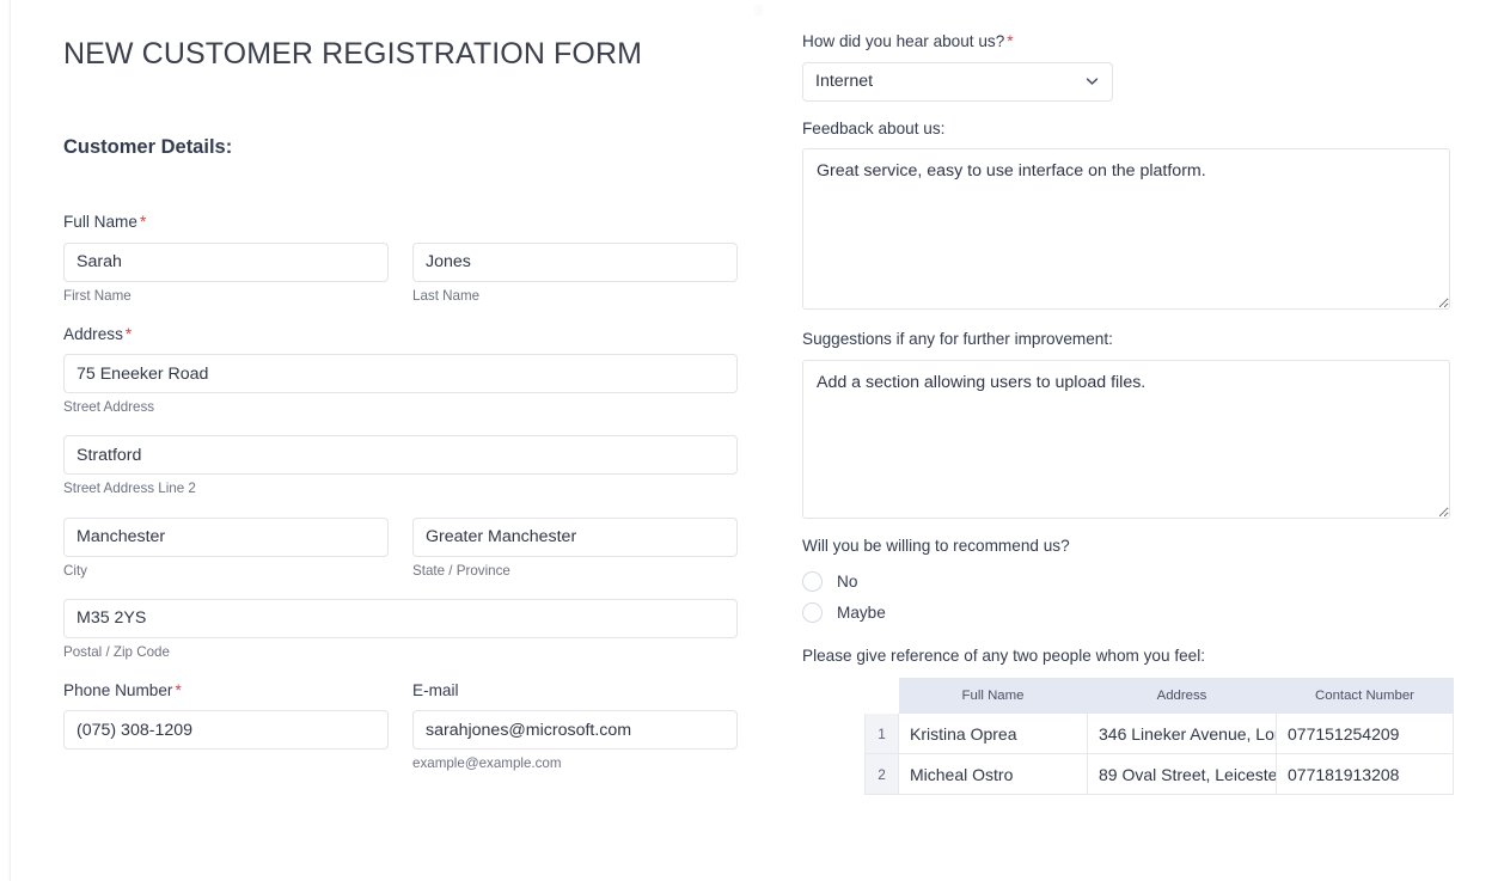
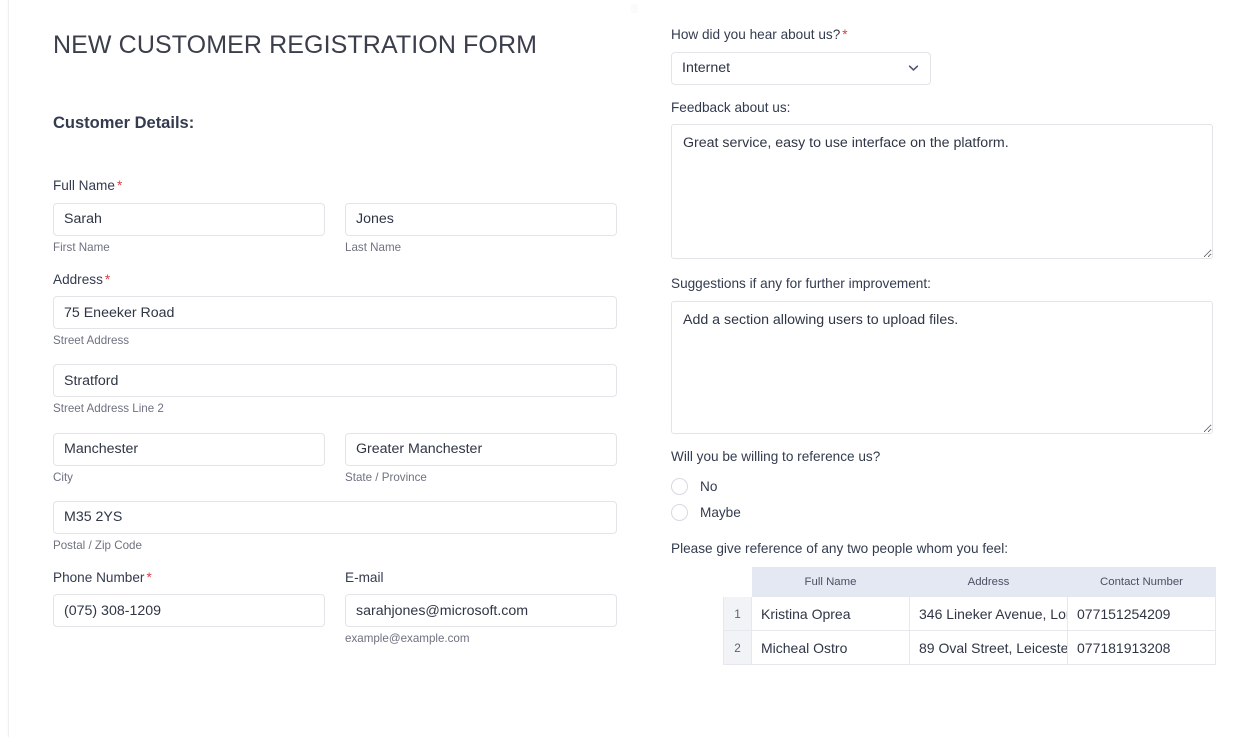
  NEW CUSTOMER REGISTRATION FORM
  Customer Details:
  Full Name *
  Sarah
  First Name
  Jones
  Last Name
  Address *
  75 Eneeker Road
  Street Address
  Stratford
  Street Address Line 2
  Manchester
  City
  Greater Manchester
  State / Province
  M35 2YS
  Postal / Zip Code
  Phone Number *
  (075) 308-1209
  E-mail
  sarahjones@microsoft.com
  example@example.com
  How did you hear about us? *
  Internet
  Feedback about us:
  Great service, easy to use interface on the platform.
  Suggestions if any for further improvement:
  Add a section allowing users to upload files.
- Will you be willing to recommend us?
+ Will you be willing to reference us?
  No
  Maybe
  Please give reference of any two people whom you feel:
  	Full Name	Address	Contact Number
  1	Kristina Oprea	346 Lineker Avenue, Lo	077151254209
  2	Micheal Ostro	89 Oval Street, Leiceste	077181913208
